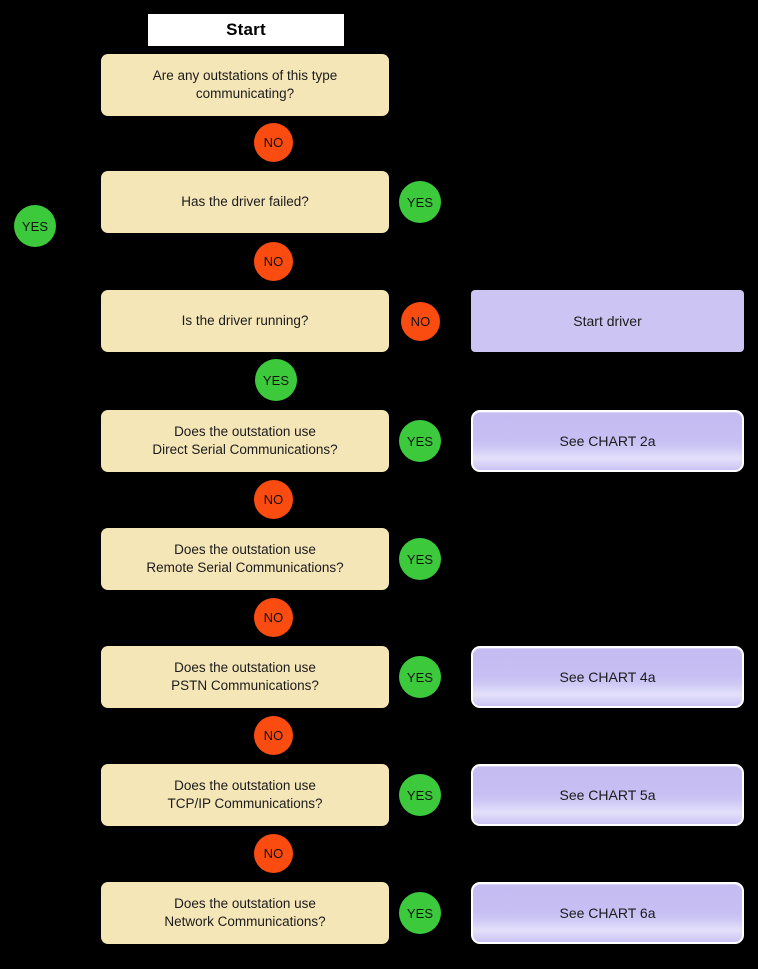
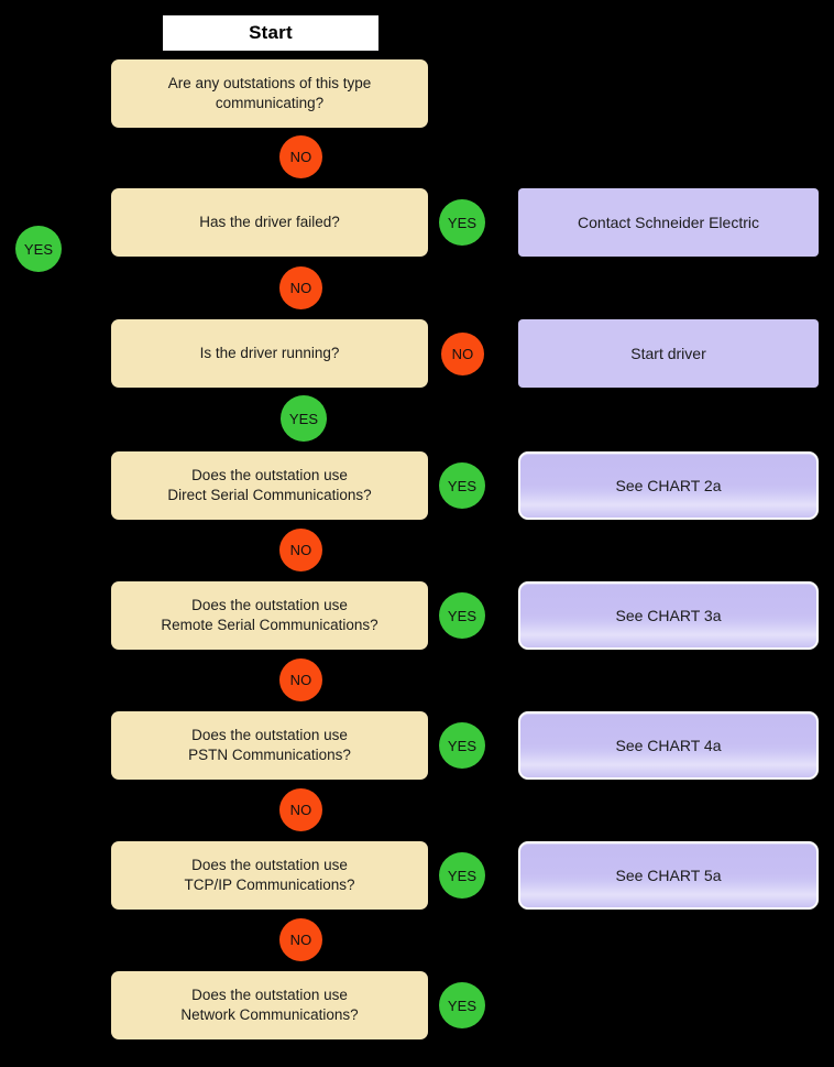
  Start
  Are any outstations of this type
  communicating?
  Has the driver failed?
  Is the driver running?
  Does the outstation use
  Direct Serial Communications?
  Does the outstation use
  Remote Serial Communications?
  Does the outstation use
  PSTN Communications?
  Does the outstation use
  TCP/IP Communications?
  Does the outstation use
  Network Communications?
+ Contact Schneider Electric
  Start driver
  See CHART 2a
+ See CHART 3a
  See CHART 4a
  See CHART 5a
- See CHART 6a
  NO
  NO
  YES
  NO
  NO
  NO
  NO
  YES
  NO
  YES
  YES
  YES
  YES
  YES
  YES
